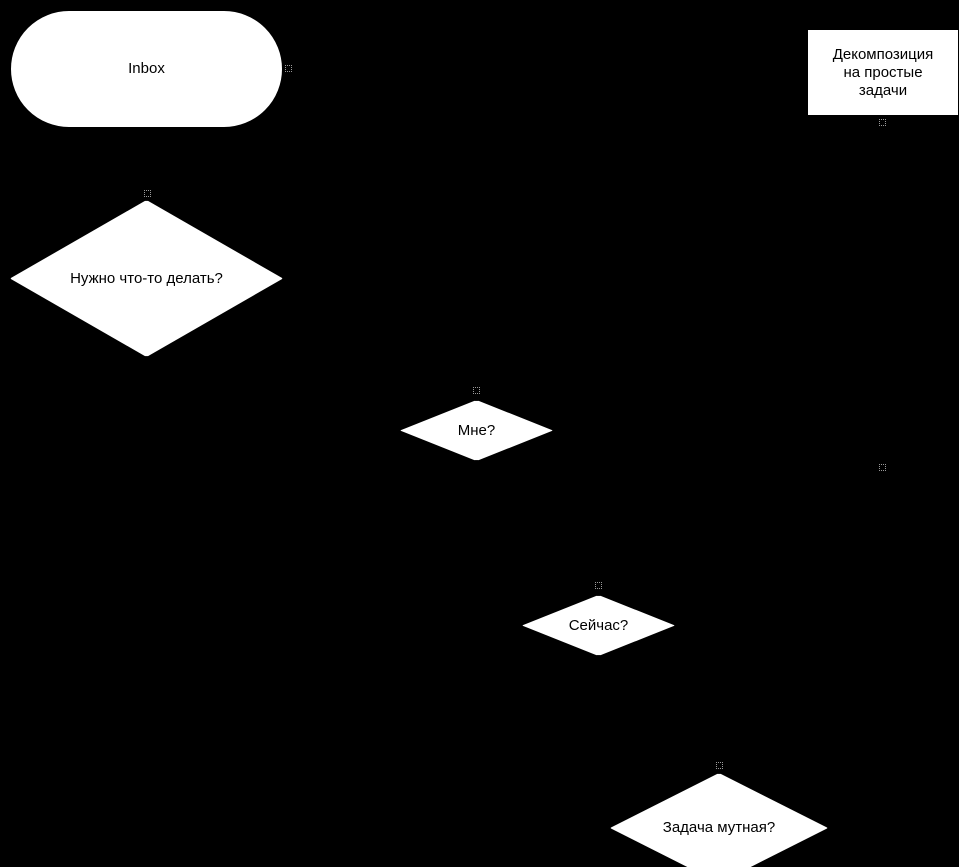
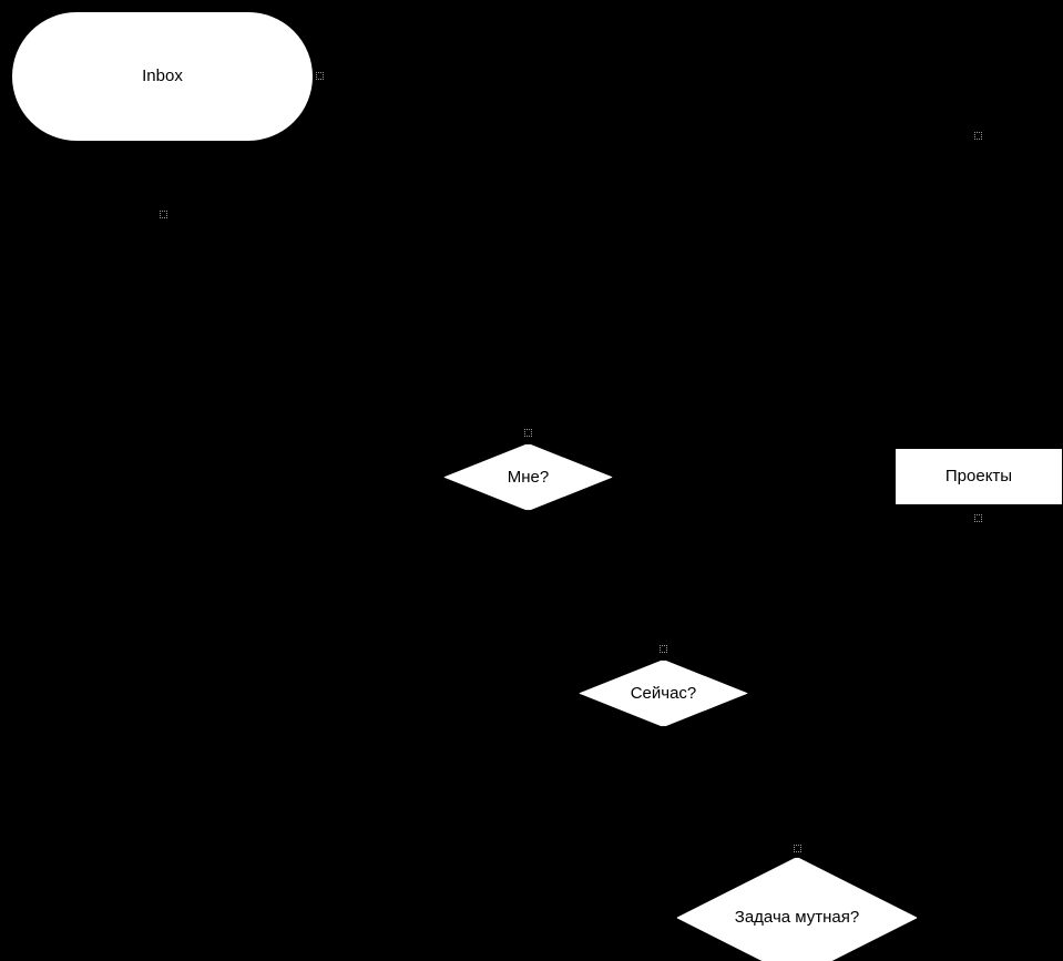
  Inbox
- Декомпозиция
- на простые
- задачи
- Нужно что-то делать?
  Мне?
+ Проекты
  Сейчас?
  Задача мутная?
